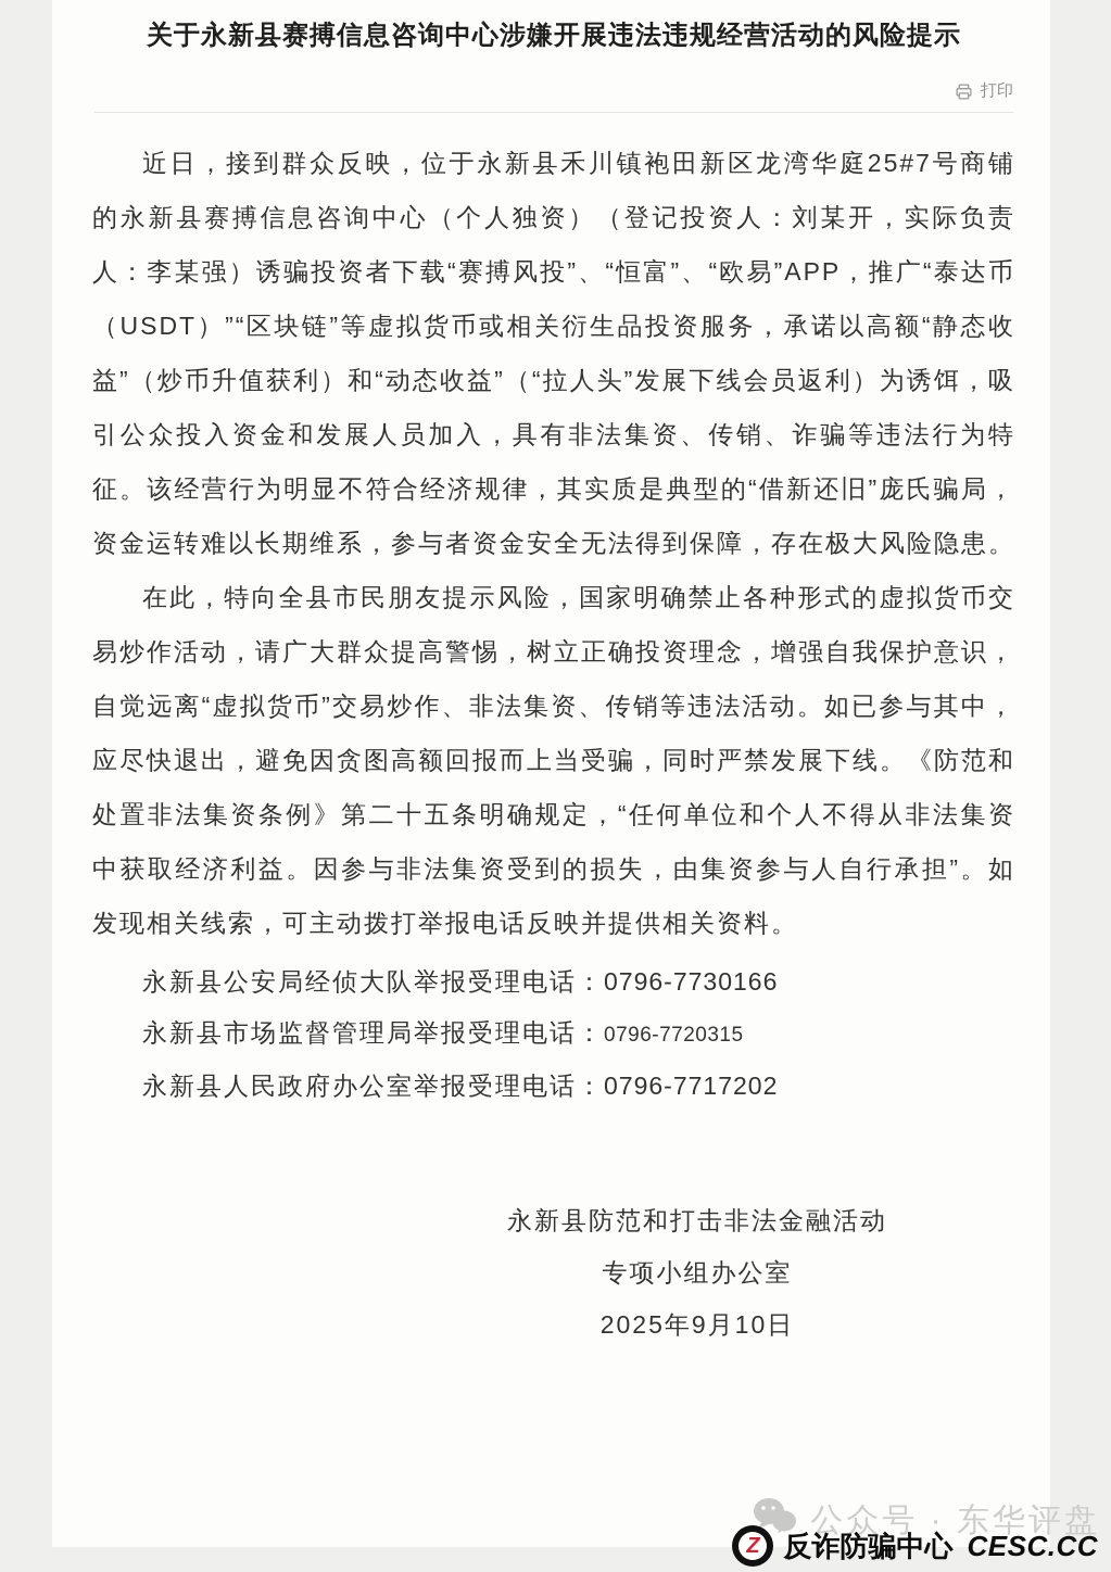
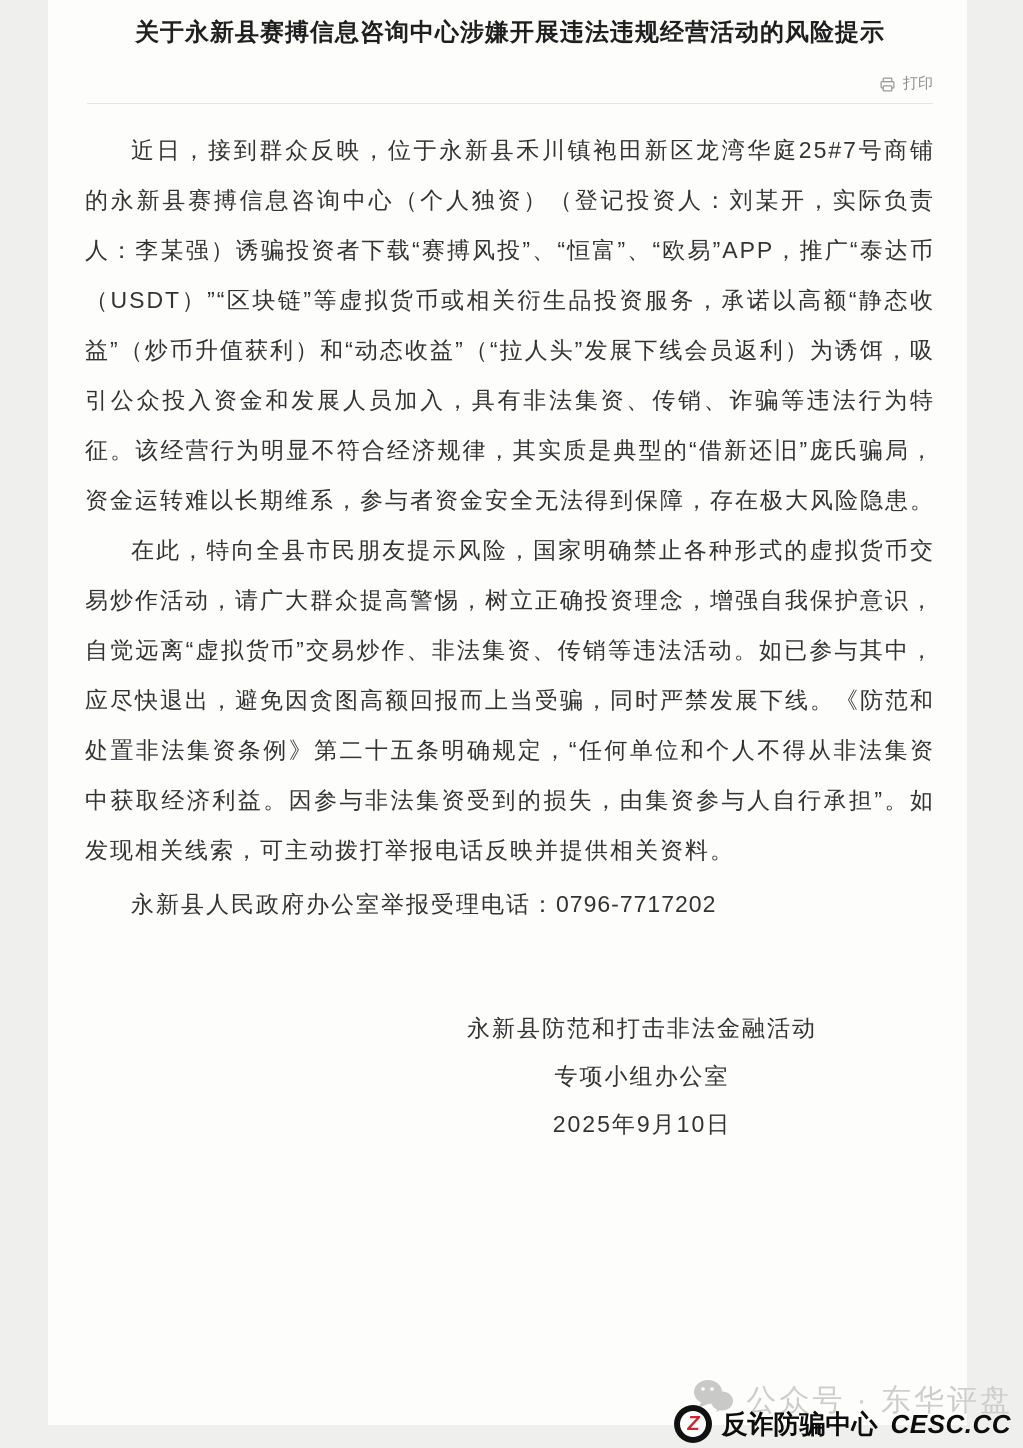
  关于永新县赛搏信息咨询中心涉嫌开展违法违规经营活动的风险提示
  打印
  近日，接到群众反映，位于永新县禾川镇袍田新区龙湾华庭25#7号商铺的永新县赛搏信息咨询中心（个人独资）（登记投资人：刘某开，实际负责人：李某强）诱骗投资者下载“赛搏风投”、“恒富”、“欧易”APP，推广“泰达币（USDT）”“区块链”等虚拟货币或相关衍生品投资服务，承诺以高额“静态收益”（炒币升值获利）和“动态收益”（“拉人头”发展下线会员返利）为诱饵，吸引公众投入资金和发展人员加入，具有非法集资、传销、诈骗等违法行为特征。该经营行为明显不符合经济规律，其实质是典型的“借新还旧”庞氏骗局，资金运转难以长期维系，参与者资金安全无法得到保障，存在极大风险隐患。
  在此，特向全县市民朋友提示风险，国家明确禁止各种形式的虚拟货币交易炒作活动，请广大群众提高警惕，树立正确投资理念，增强自我保护意识，自觉远离“虚拟货币”交易炒作、非法集资、传销等违法活动。如已参与其中，应尽快退出，避免因贪图高额回报而上当受骗，同时严禁发展下线。《防范和处置非法集资条例》第二十五条明确规定，“任何单位和个人不得从非法集资中获取经济利益。因参与非法集资受到的损失，由集资参与人自行承担”。如发现相关线索，可主动拨打举报电话反映并提供相关资料。
- 永新县公安局经侦大队举报受理电话：0796-7730166
- 永新县市场监督管理局举报受理电话：0796-7720315
  永新县人民政府办公室举报受理电话：0796-7717202
  永新县防范和打击非法金融活动
  专项小组办公室
  2025年9月10日
  公众号 · 东华评盘
  Z
  反诈防骗中心
  CESC.CC
